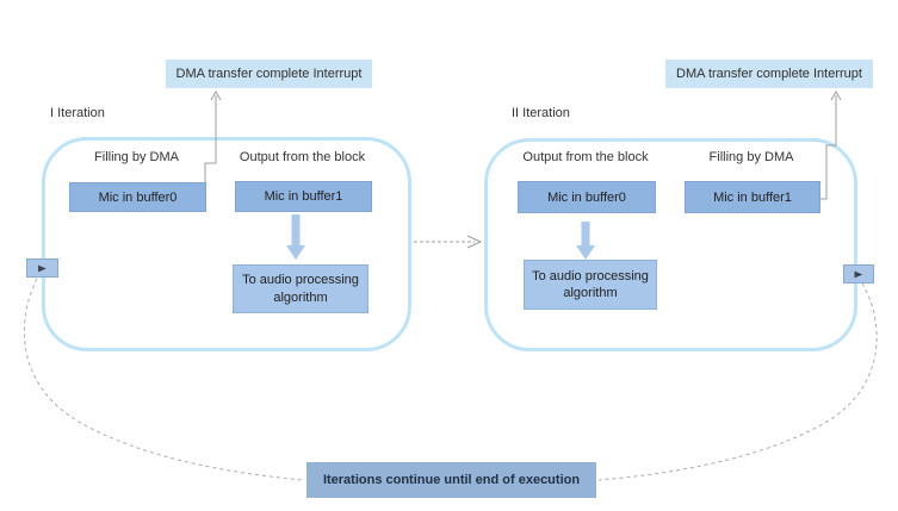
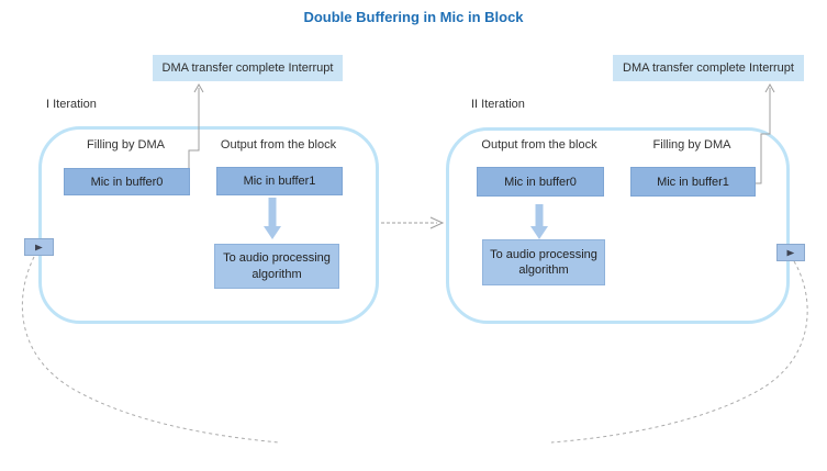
+ Double Buffering in Mic in Block
  DMA transfer complete Interrupt
  DMA transfer complete Interrupt
  I Iteration
  II Iteration
  Filling by DMA
  Mic in buffer0
  Output from the block
  Mic in buffer1
  To audio processing algorithm
  Output from the block
  Mic in buffer0
  Filling by DMA
  Mic in buffer1
  To audio processing algorithm
  ▶
  ▶
- Iterations continue until end of execution
